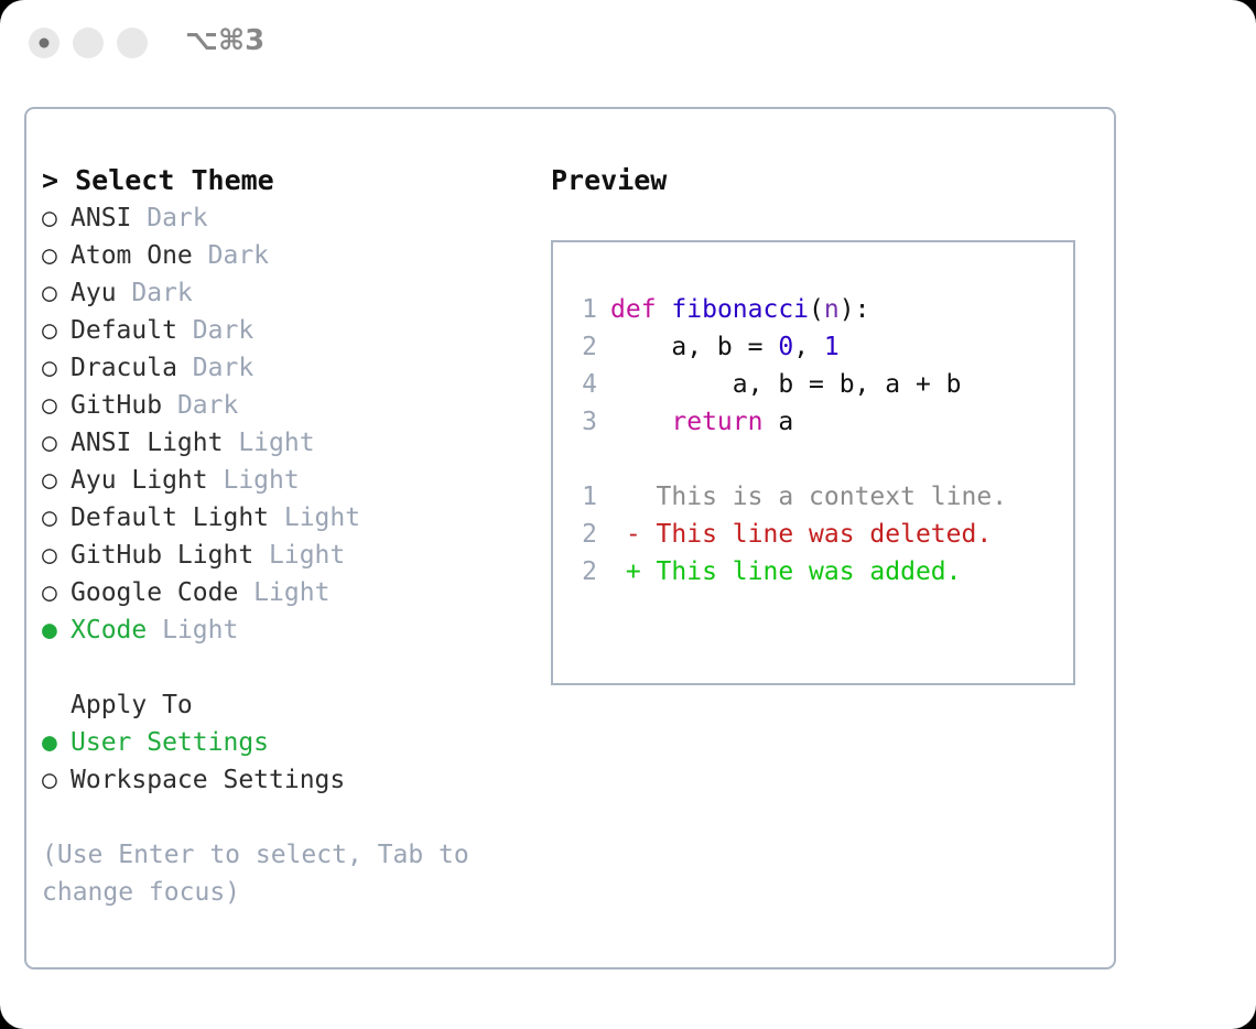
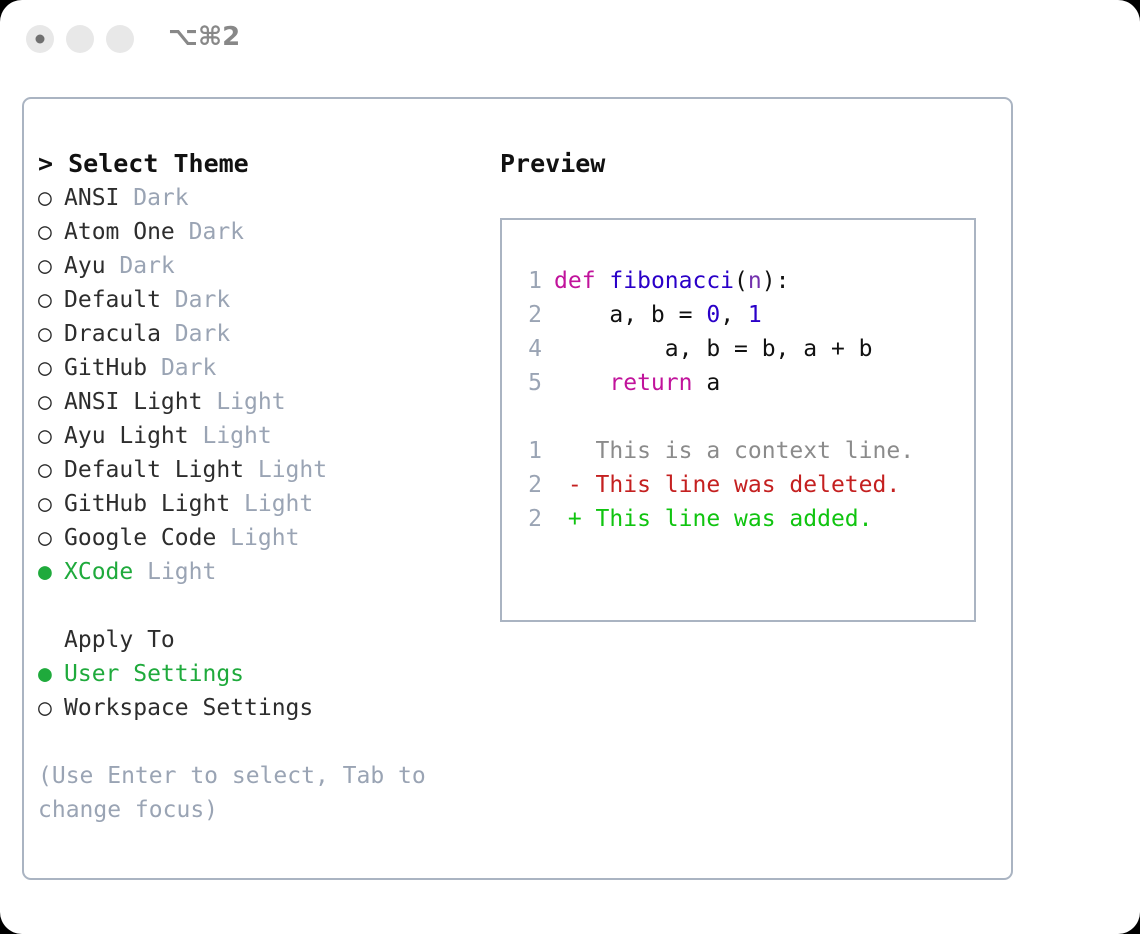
- ⌥⌘3
+ ⌥⌘2
  > Select Theme
  ○ ANSI Dark
  ○ Atom One Dark
  ○ Ayu Dark
  ○ Default Dark
  ○ Dracula Dark
  ○ GitHub Dark
  ○ ANSI Light Light
  ○ Ayu Light Light
  ○ Default Light Light
  ○ GitHub Light Light
  ○ Google Code Light
  ● XCode Light
  Apply To
  ● User Settings
  ○ Workspace Settings
  (Use Enter to select, Tab to change focus)
  Preview
  1 def fibonacci(n):
  2 a, b = 0, 1
  4 a, b = b, a + b
- 3 return a
+ 5 return a
  1 This is a context line.
  2 - This line was deleted.
  2 + This line was added.
